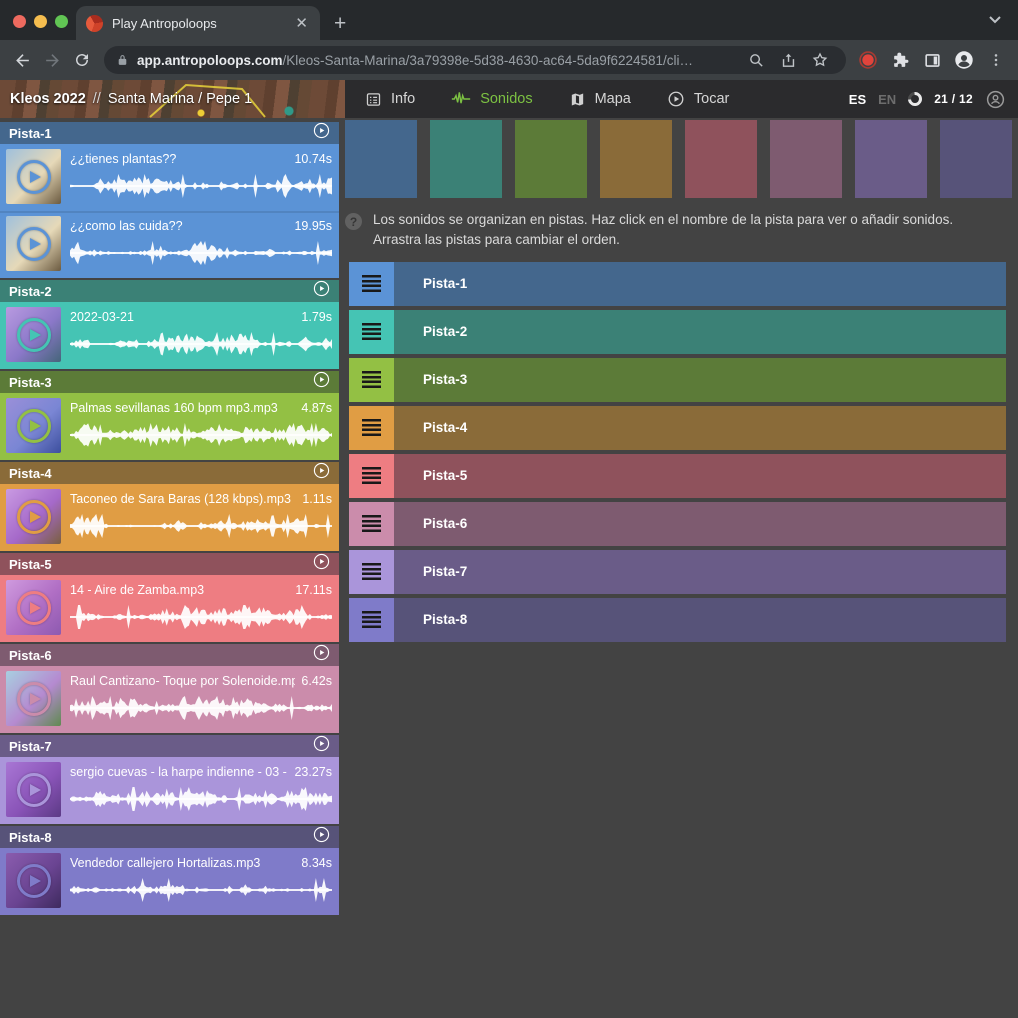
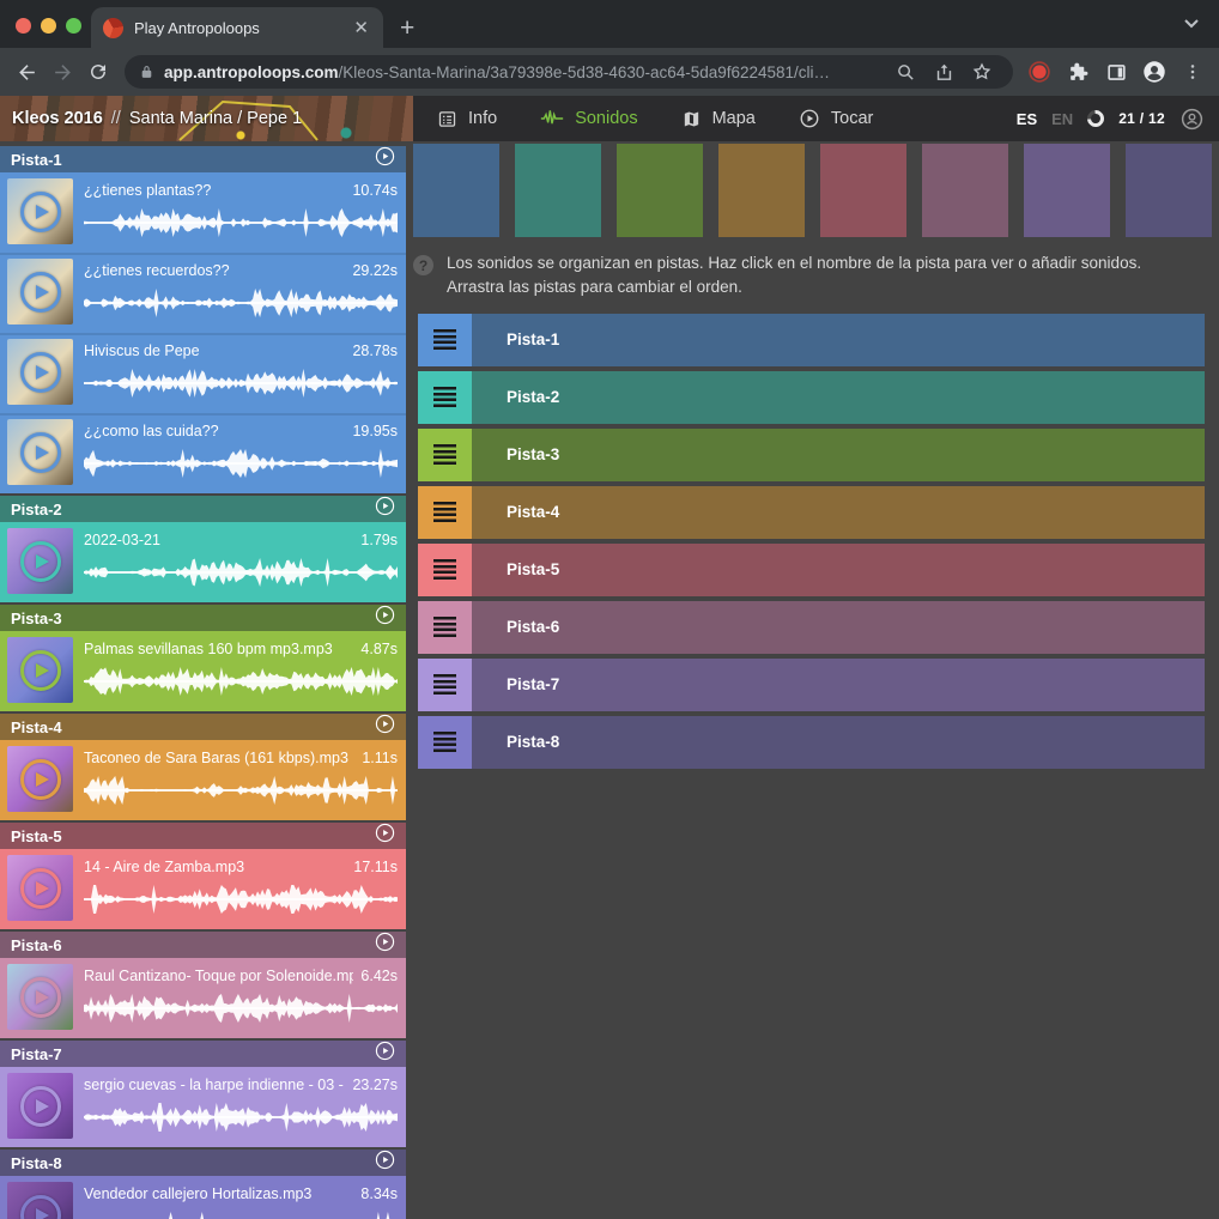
  Play Antropoloops
  ✕
  +
  app.antropoloops.com/Kleos-Santa-Marina/3a79398e-5d38-4630-ac64-5da9f6224581/cli…
- Kleos 2022 // Santa Marina / Pepe 1
+ Kleos 2016 // Santa Marina / Pepe 1
  Info
  Sonidos
  Mapa
  Tocar
  ES
  EN
  21 / 12
  Pista-1
  ¿¿tienes plantas??
  10.74s
+ ¿¿tienes recuerdos??
+ 29.22s
+ Hiviscus de Pepe
+ 28.78s
  ¿¿como las cuida??
  19.95s
  Pista-2
  2022-03-21
  1.79s
  Pista-3
  Palmas sevillanas 160 bpm mp3.mp3
  4.87s
  Pista-4
- Taconeo de Sara Baras (128 kbps).mp3
+ Taconeo de Sara Baras (161 kbps).mp3
  1.11s
  Pista-5
  14 - Aire de Zamba.mp3
  17.11s
  Pista-6
  Raul Cantizano- Toque por Solenoide.mp
  6.42s
  Pista-7
  sergio cuevas - la harpe indienne - 03 -
  23.27s
  Pista-8
  Vendedor callejero Hortalizas.mp3
  8.34s
  ?
  Los sonidos se organizan en pistas. Haz click en el nombre de la pista para ver o añadir sonidos. Arrastra las pistas para cambiar el orden.
  Pista-1
  Pista-2
  Pista-3
  Pista-4
  Pista-5
  Pista-6
  Pista-7
  Pista-8
